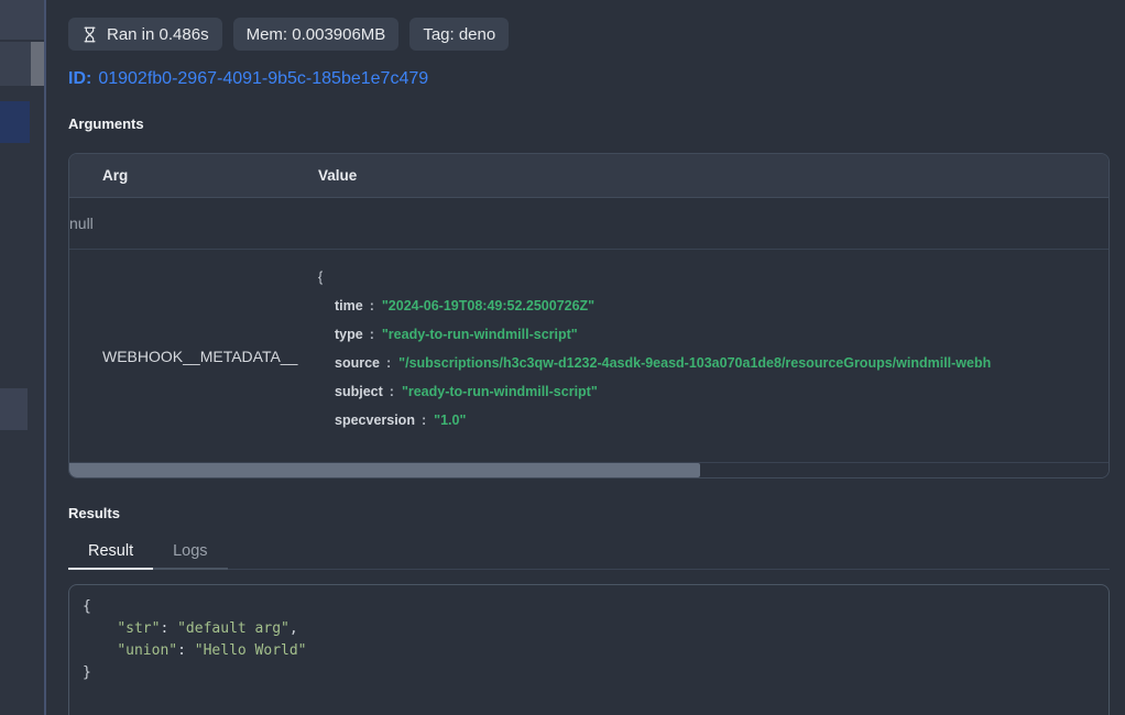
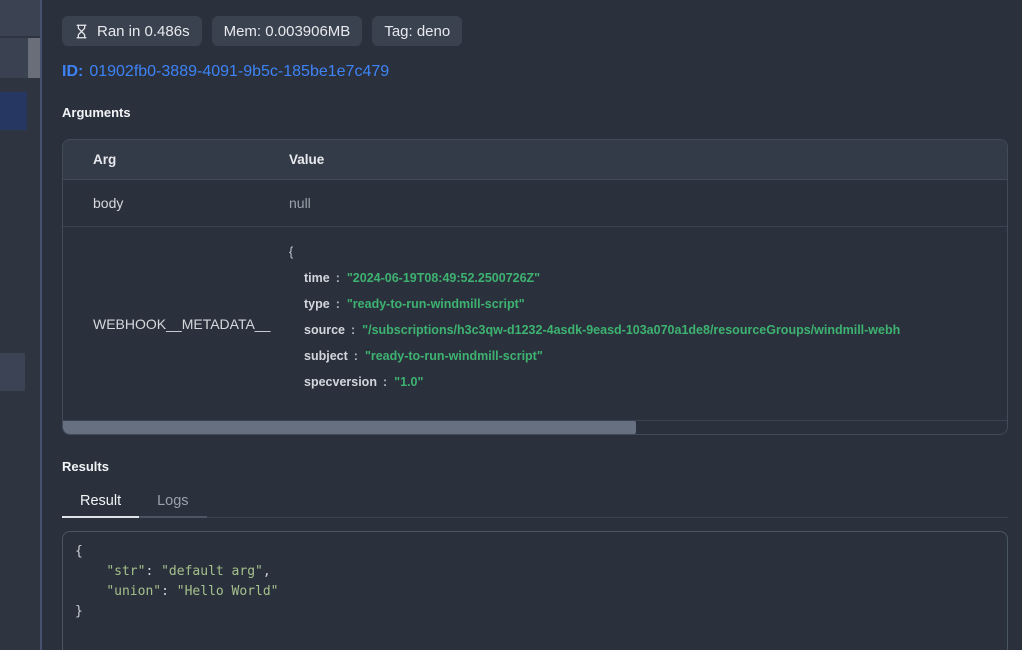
  Ran in 0.486s
  Mem: 0.003906MB
  Tag: deno
- ID: 01902fb0-2967-4091-9b5c-185be1e7c479
+ ID: 01902fb0-3889-4091-9b5c-185be1e7c479
  Arguments
  Arg
  Value
+ body
  null
  WEBHOOK__METADATA__
  {
  time : "2024-06-19T08:49:52.2500726Z"
  type : "ready-to-run-windmill-script"
  source : "/subscriptions/h3c3qw-d1232-4asdk-9easd-103a070a1de8/resourceGroups/windmill-webh
  subject : "ready-to-run-windmill-script"
  specversion : "1.0"
  Results
  Result
  Logs
  { "str": "default arg", "union": "Hello World" }
